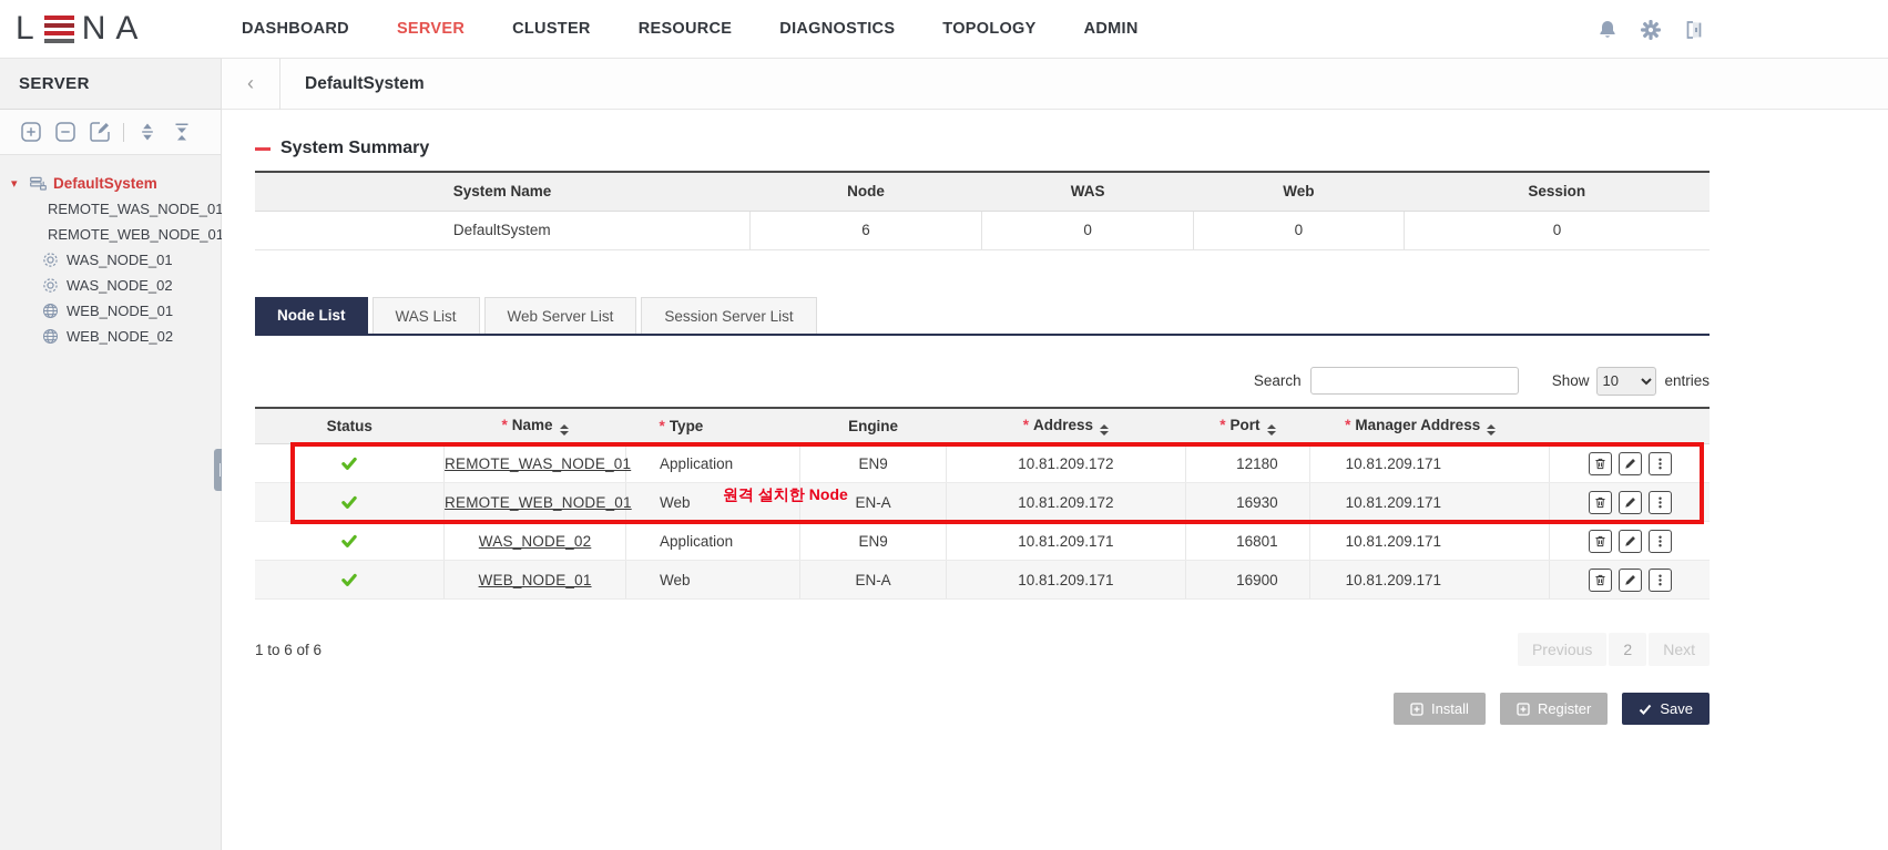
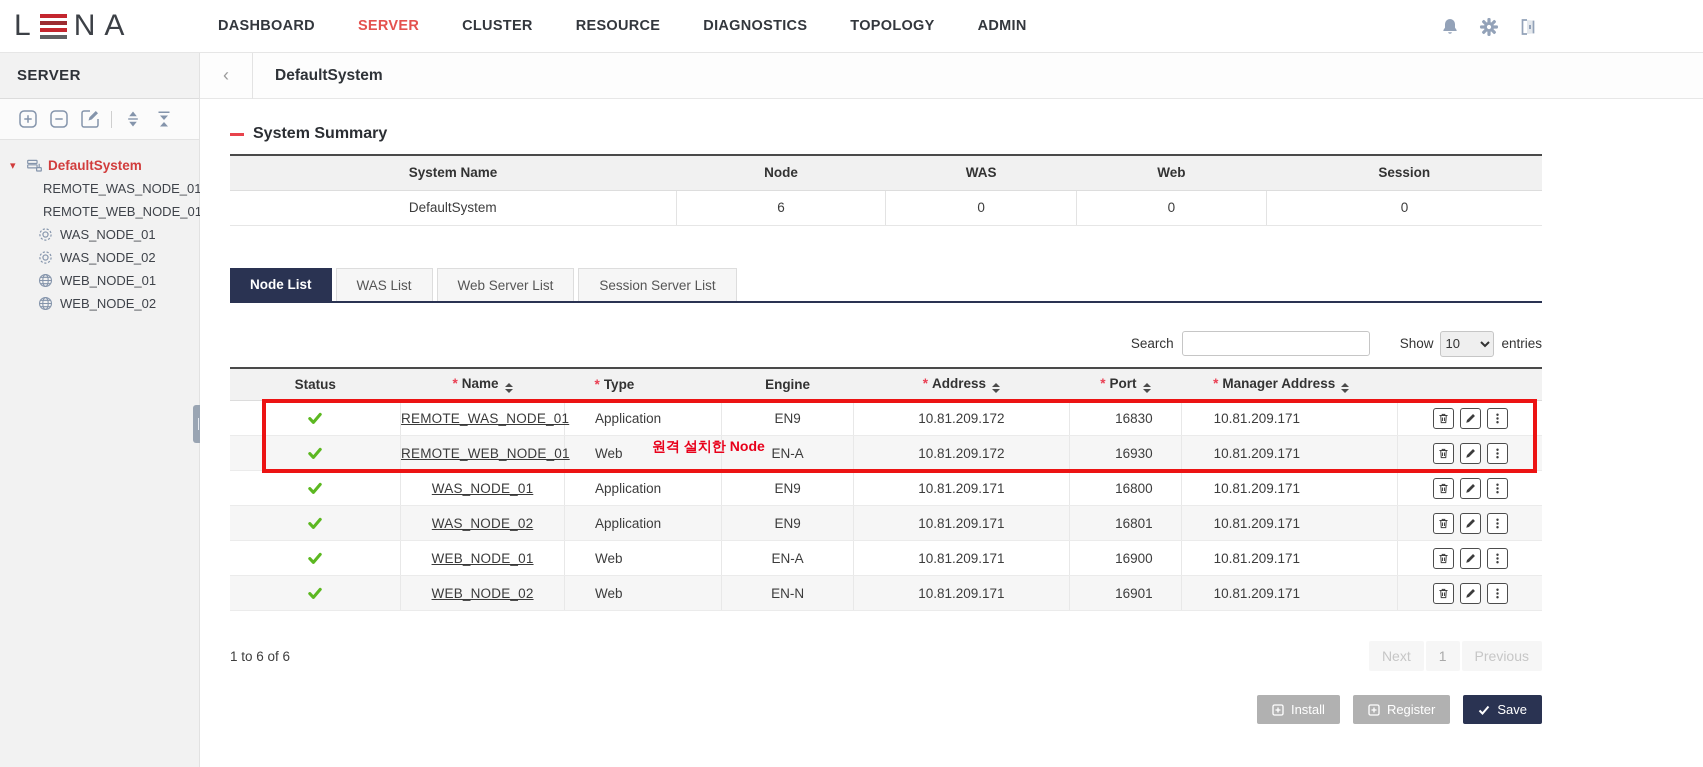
  L
  N
  A
  DASHBOARD
  SERVER
  CLUSTER
  RESOURCE
  DIAGNOSTICS
  TOPOLOGY
  ADMIN
  SERVER
  ▾
  DefaultSystem
  REMOTE_WAS_NODE_01
  REMOTE_WEB_NODE_01
  WAS_NODE_01
  WAS_NODE_02
  WEB_NODE_01
  WEB_NODE_02
  ‹
  DefaultSystem
  System Summary
  System Name	Node	WAS	Web	Session
  DefaultSystem	6	0	0	0
  Node List
  WAS List
  Web Server List
  Session Server List
  Search
  Show
  10
  entries
  Status	* Name	* Type	Engine	* Address	* Port	* Manager Address
- 	REMOTE_WAS_NODE_01	Application	EN9	10.81.209.172	12180	10.81.209.171
+ 	REMOTE_WAS_NODE_01	Application	EN9	10.81.209.172	16830	10.81.209.171
  	REMOTE_WEB_NODE_01	Web	EN-A	10.81.209.172	16930	10.81.209.171
+ 	WAS_NODE_01	Application	EN9	10.81.209.171	16800	10.81.209.171
  	WAS_NODE_02	Application	EN9	10.81.209.171	16801	10.81.209.171
  	WEB_NODE_01	Web	EN-A	10.81.209.171	16900	10.81.209.171
+ 	WEB_NODE_02	Web	EN-N	10.81.209.171	16901	10.81.209.171
  원격 설치한 Node
  1 to 6 of 6
- Previous
+ Next
- 2
+ 1
- Next
+ Previous
  Install
  Register
  Save
